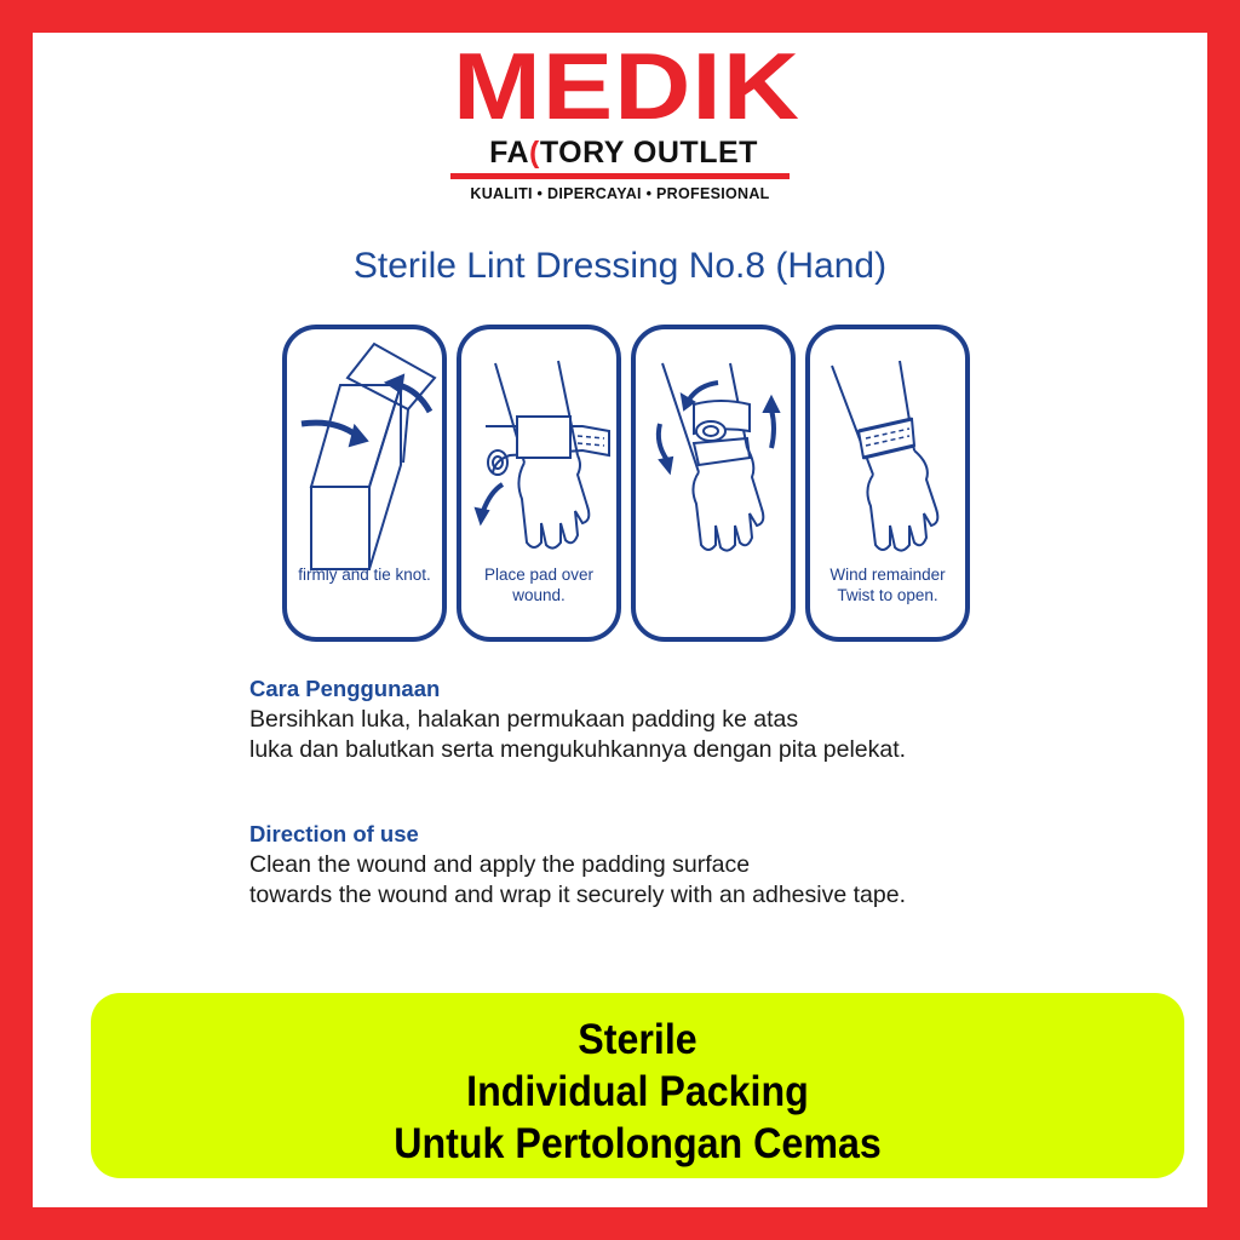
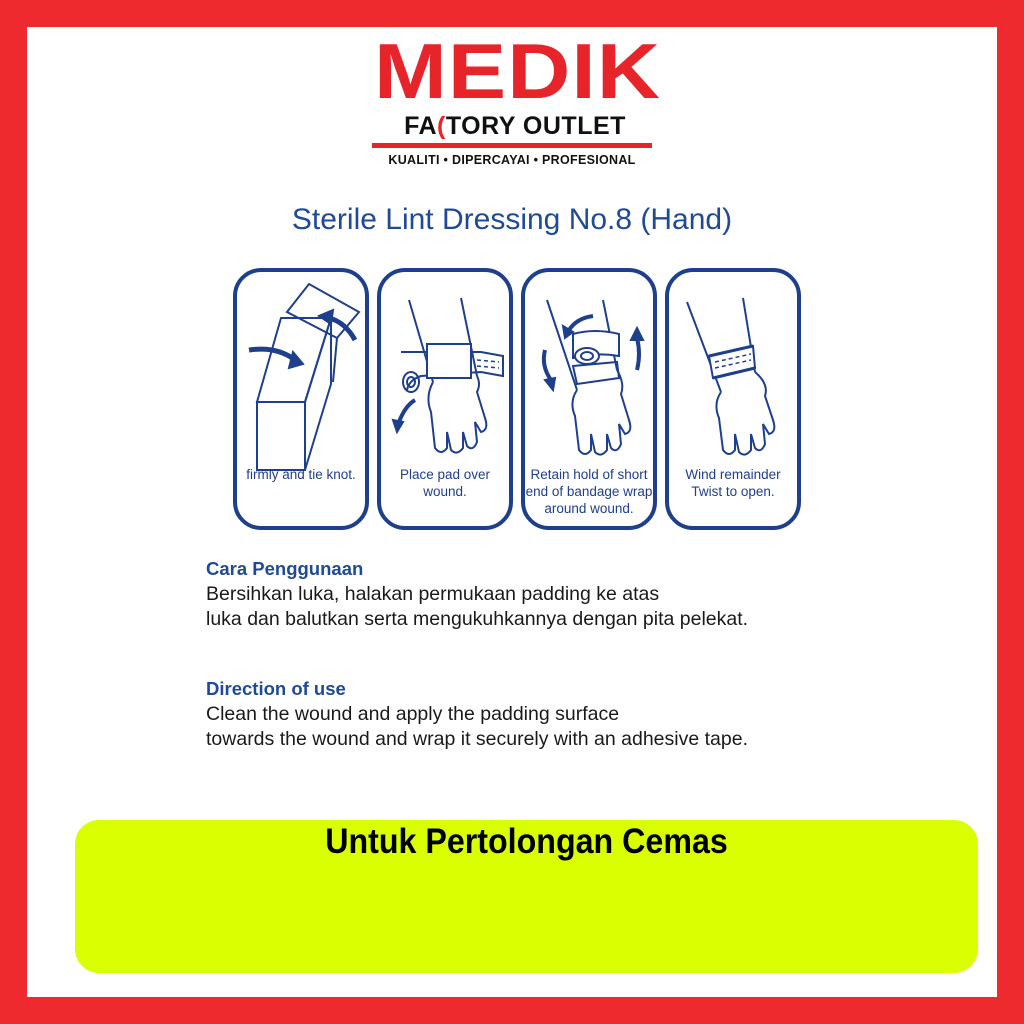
  MEDIK
  FA(TORY OUTLET
  KUALITI • DIPERCAYAI • PROFESIONAL
  Sterile Lint Dressing No.8 (Hand)
  firmly and tie knot.
  Place pad over
  wound.
+ Retain hold of short
+ end of bandage wrap
+ around wound.
  Wind remainder
  Twist to open.
  Cara Penggunaan
  Bersihkan luka, halakan permukaan padding ke atas
  luka dan balutkan serta mengukuhkannya dengan pita pelekat.
  Direction of use
  Clean the wound and apply the padding surface
  towards the wound and wrap it securely with an adhesive tape.
- Sterile
- Individual Packing
  Untuk Pertolongan Cemas
